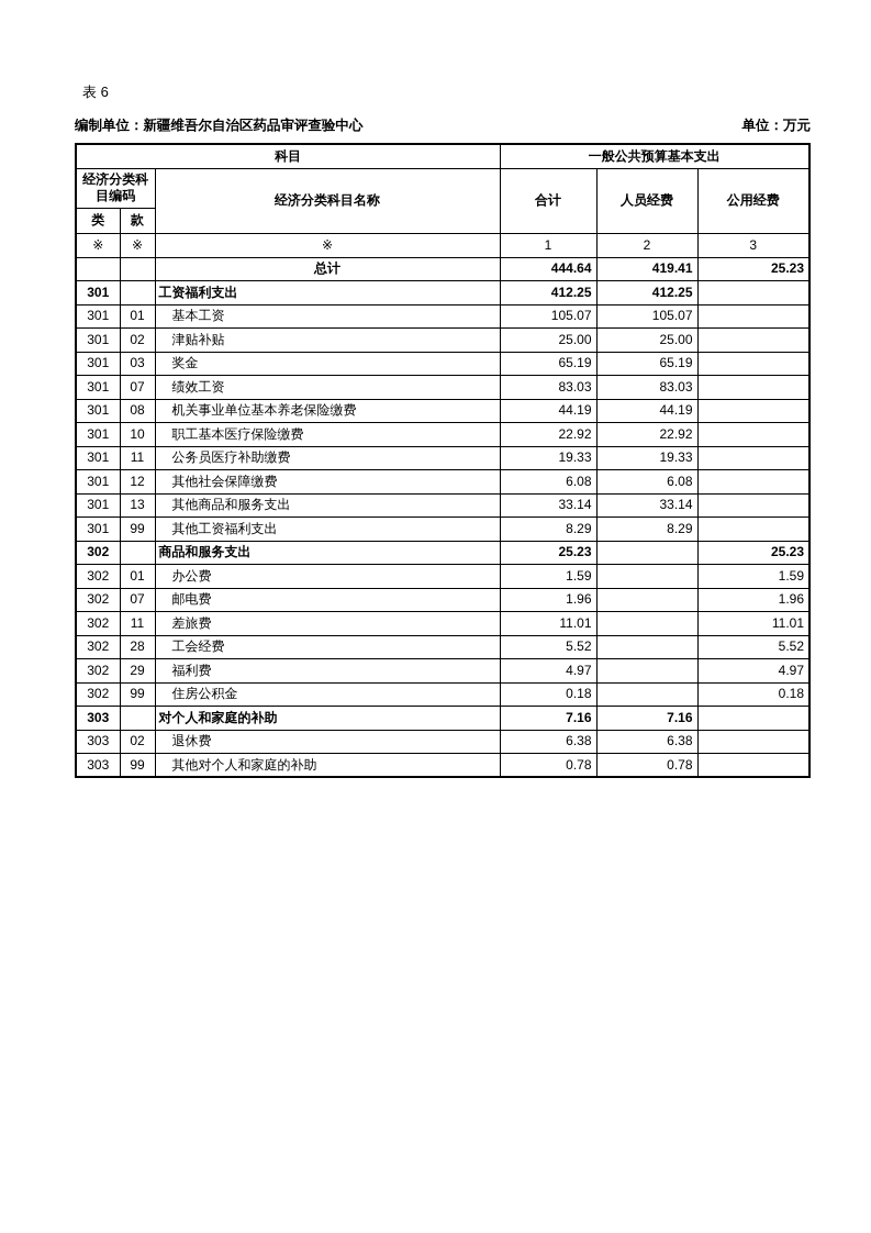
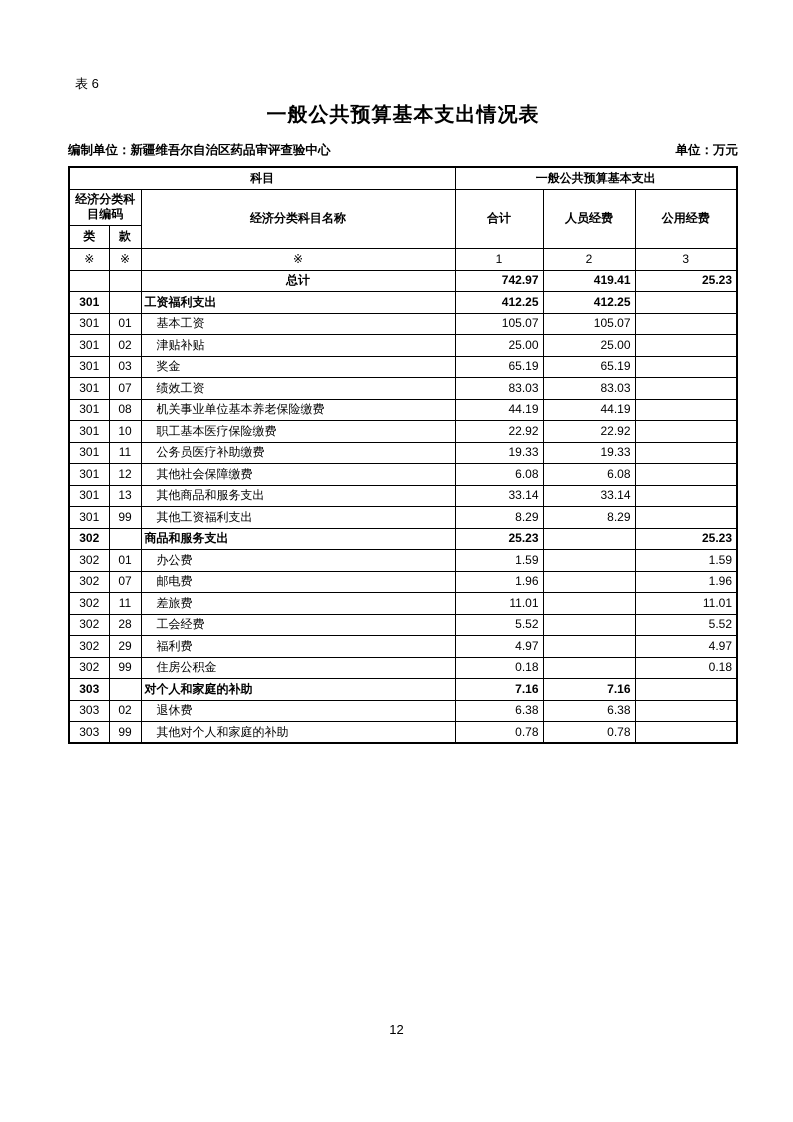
  表 6
+ 一般公共预算基本支出情况表
  编制单位：新疆维吾尔自治区药品审评查验中心
  单位：万元
  科目	一般公共预算基本支出
  经济分类科目编码	经济分类科目名称	合计	人员经费	公用经费
  类	款
  ※	※	※	1	2	3
- 		总计	444.64	419.41	25.23
+ 		总计	742.97	419.41	25.23
  301		工资福利支出	412.25	412.25
  301	01	基本工资	105.07	105.07
  301	02	津贴补贴	25.00	25.00
  301	03	奖金	65.19	65.19
  301	07	绩效工资	83.03	83.03
  301	08	机关事业单位基本养老保险缴费	44.19	44.19
  301	10	职工基本医疗保险缴费	22.92	22.92
  301	11	公务员医疗补助缴费	19.33	19.33
  301	12	其他社会保障缴费	6.08	6.08
  301	13	其他商品和服务支出	33.14	33.14
  301	99	其他工资福利支出	8.29	8.29
  302		商品和服务支出	25.23		25.23
  302	01	办公费	1.59		1.59
  302	07	邮电费	1.96		1.96
  302	11	差旅费	11.01		11.01
  302	28	工会经费	5.52		5.52
  302	29	福利费	4.97		4.97
  302	99	住房公积金	0.18		0.18
  303		对个人和家庭的补助	7.16	7.16
  303	02	退休费	6.38	6.38
  303	99	其他对个人和家庭的补助	0.78	0.78
+ 12
